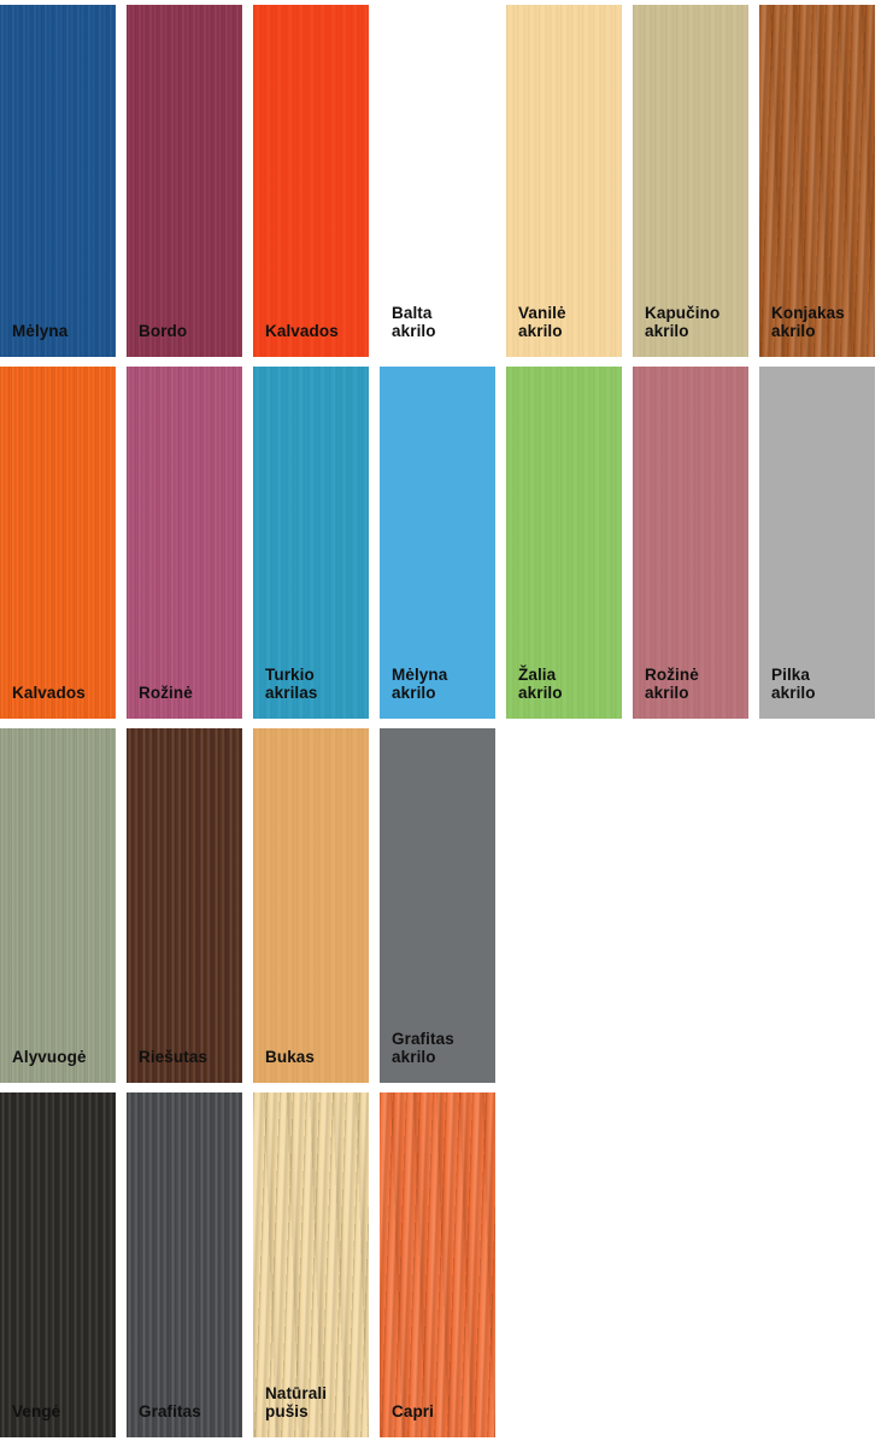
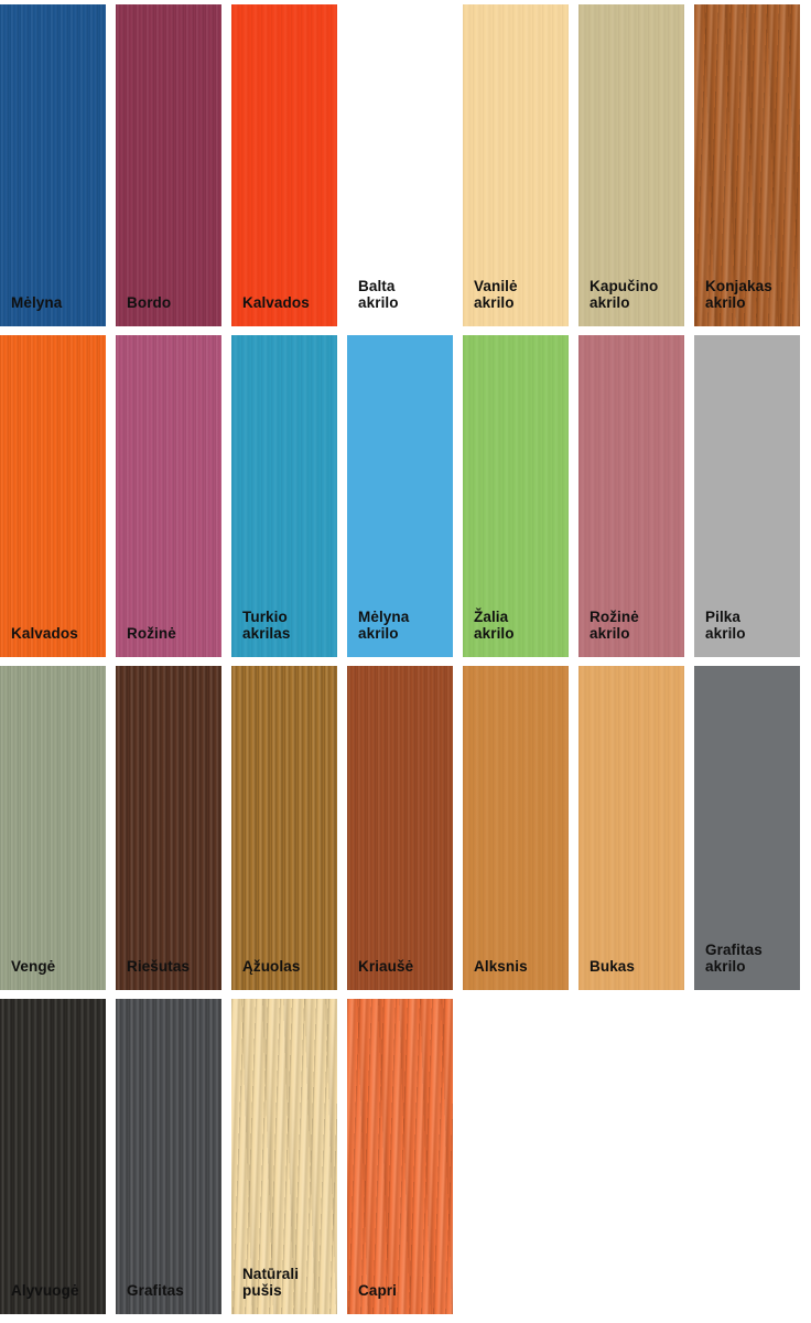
  Mėlyna
  Bordo
  Kalvados
  Balta
  akrilo
  Vanilė
  akrilo
  Kapučino
  akrilo
  Konjakas
  akrilo
  Kalvados
  Rožinė
  Turkio
  akrilas
  Mėlyna
  akrilo
  Žalia
  akrilo
  Rožinė
  akrilo
  Pilka
  akrilo
- Alyvuogė
+ Vengė
  Riešutas
+ Ąžuolas
+ Kriaušė
+ Alksnis
  Bukas
  Grafitas
  akrilo
- Vengė
+ Alyvuogė
  Grafitas
  Natūrali
  pušis
  Capri
